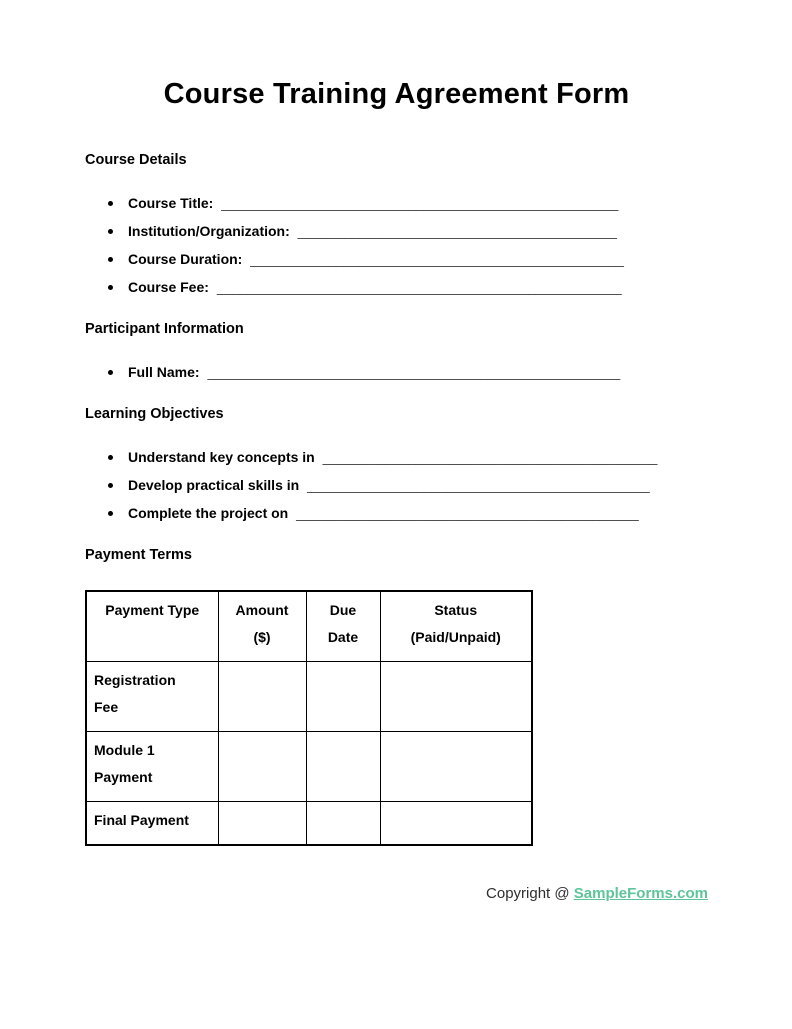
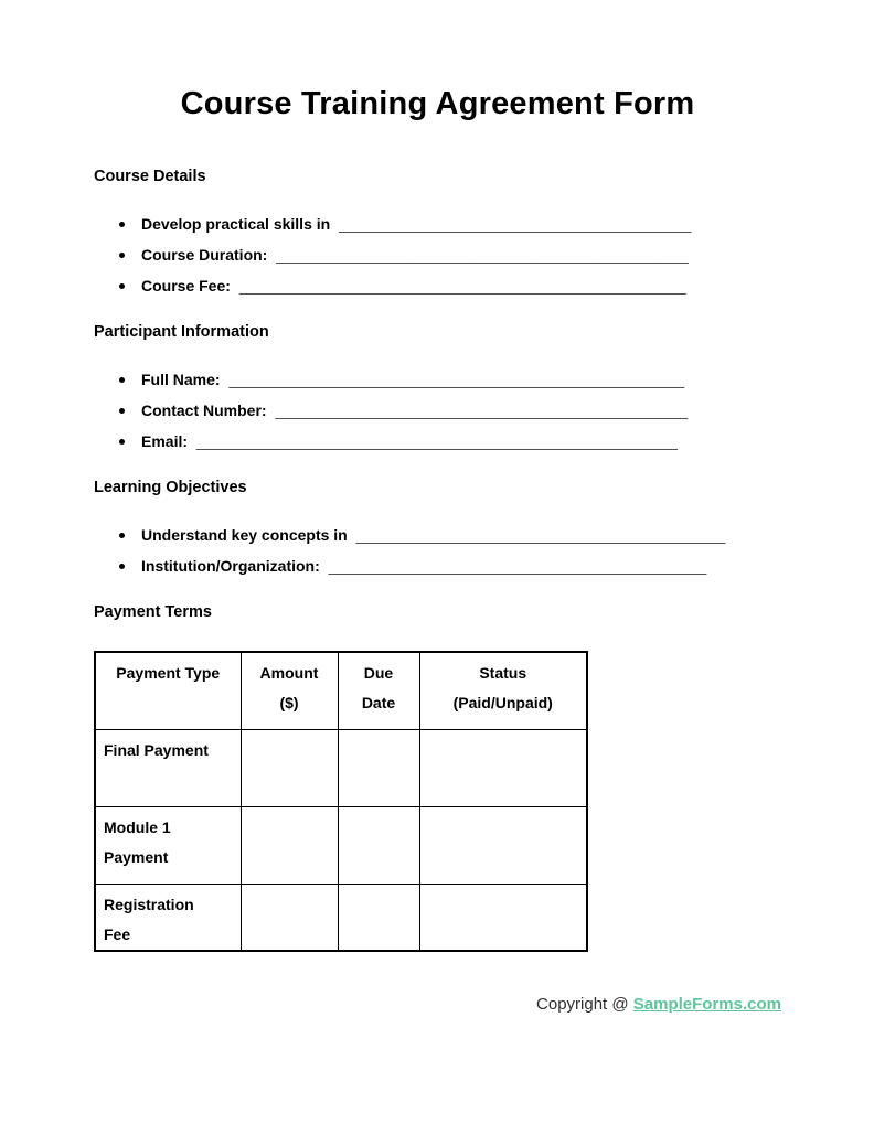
  Course Training Agreement Form
  Course Details
- Course Title: ___________________________________________________
- Institution/Organization: _________________________________________
+ Develop practical skills in _________________________________________
  Course Duration: ________________________________________________
  Course Fee: ____________________________________________________
  Participant Information
  Full Name: _____________________________________________________
+ Contact Number: ________________________________________________
+ Email: ________________________________________________________
  Learning Objectives
  Understand key concepts in ___________________________________________
- Develop practical skills in ____________________________________________
+ Institution/Organization: ____________________________________________
- Complete the project on ____________________________________________
  Payment Terms
  Payment Type	Amount ($)	Due Date	Status (Paid/Unpaid)
- Registration Fee
+ Final Payment
  Module 1 Payment
- Final Payment
+ Registration Fee
  Copyright @ SampleForms.com
